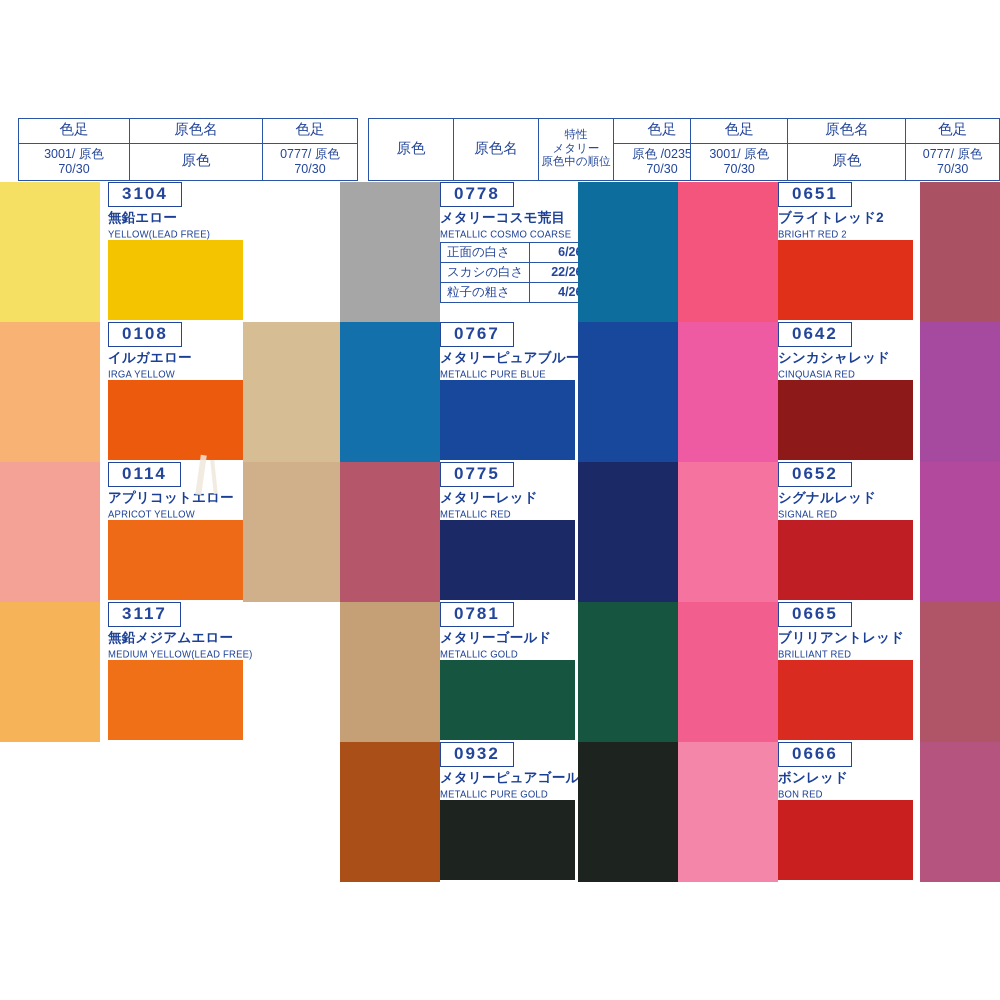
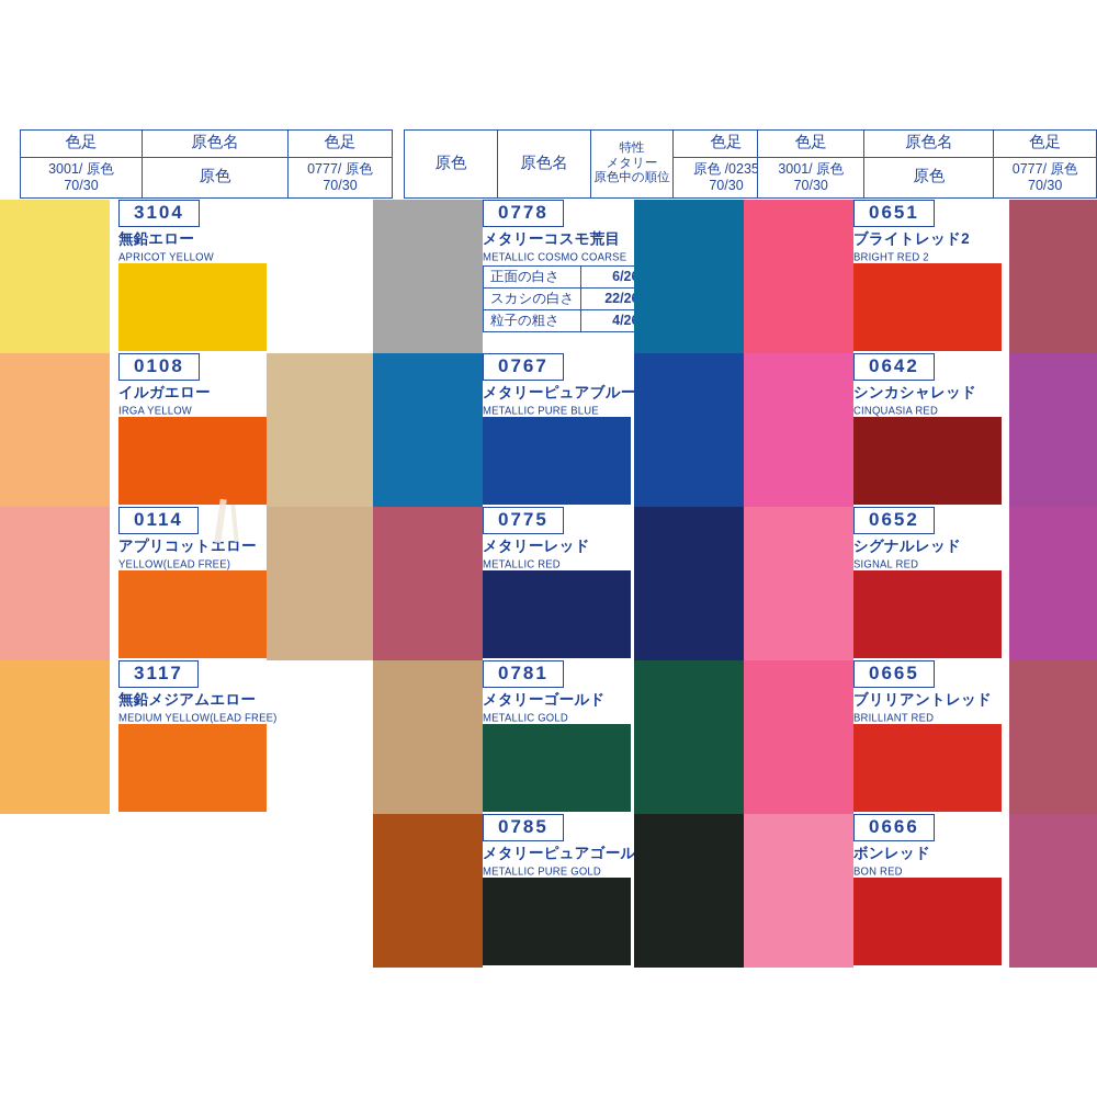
  色足	原色名	色足
  3001/ 原色 70/30	原色	0777/ 原色 70/30
  原色	原色名	特性 メタリー 原色中の順位	色足
  原色 /0235 70/30
  色足	原色名	色足
  3001/ 原色 70/30	原色	0777/ 原色 70/30
  3104
  無鉛エロー
- YELLOW(LEAD FREE)
+ APRICOT YELLOW
  0108
  イルガエロー
  IRGA YELLOW
  0114
  アプリコットエロー
- APRICOT YELLOW
+ YELLOW(LEAD FREE)
  3117
  無鉛メジアムエロー
  MEDIUM YELLOW(LEAD FREE)
  0778
  メタリーコスモ荒目
  METALLIC COSMO COARSE
  正面の白さ	6/2
  スカシの白さ	22/2
  粒子の粗さ	4/2
  0767
  メタリーピュアブルー
  METALLIC PURE BLUE
  0775
  メタリーレッド
  METALLIC RED
  0781
  メタリーゴールド
  METALLIC GOLD
- 0932
+ 0785
  メタリーピュアゴール
  METALLIC PURE GOLD
  0651
  ブライトレッド2
  BRIGHT RED 2
  0642
  シンカシャレッド
  CINQUASIA RED
  0652
  シグナルレッド
  SIGNAL RED
  0665
  ブリリアントレッド
  BRILLIANT RED
  0666
  ボンレッド
  BON RED
